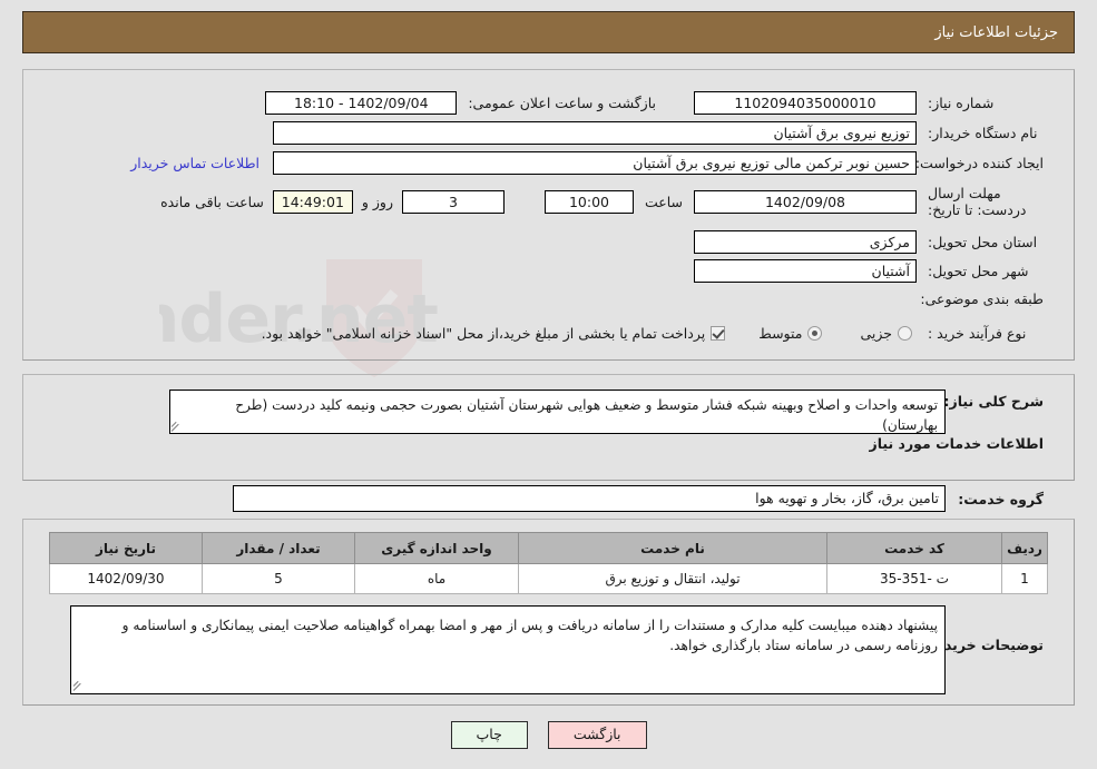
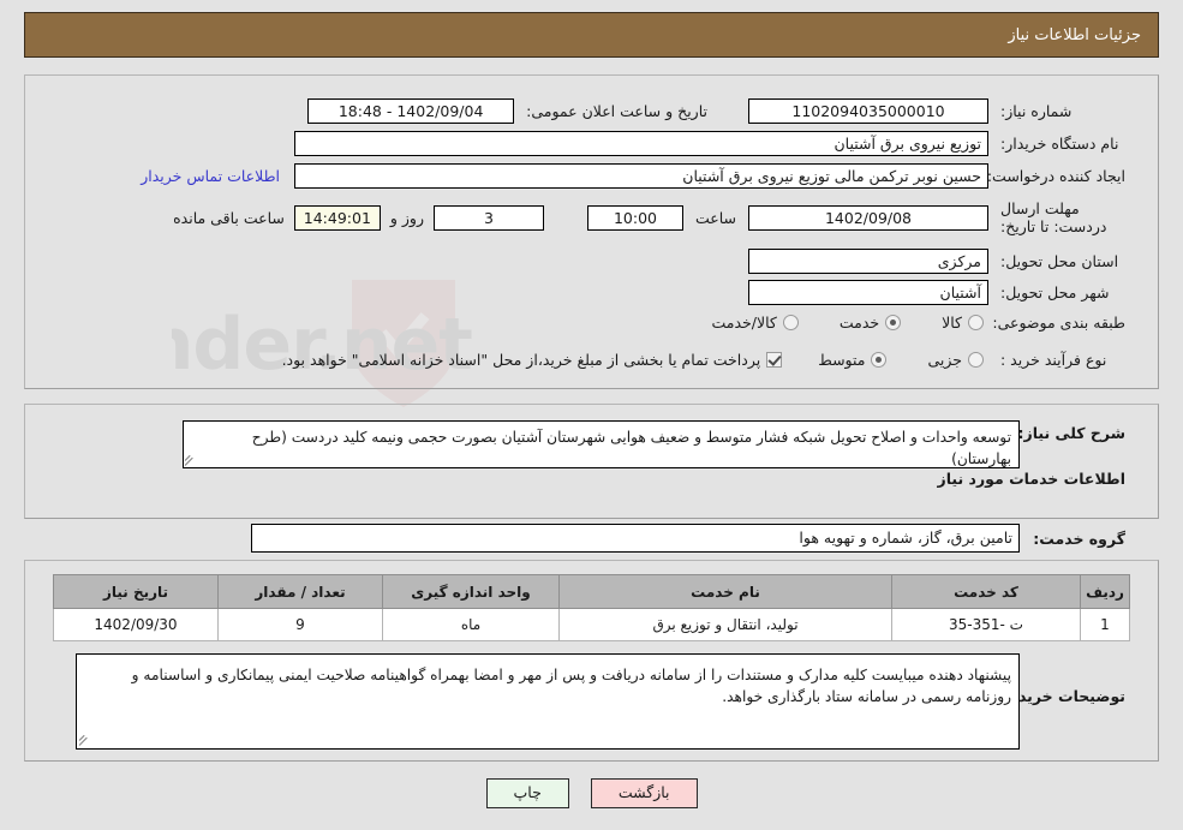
  جزئیات اطلاعات نیاز
  شماره نیاز:
  1102094035000010
- بازگشت و ساعت اعلان عمومی:
+ تاریخ و ساعت اعلان عمومی:
- 1402/09/04 - 18:10
+ 1402/09/04 - 18:48
  نام دستگاه خریدار:
  توزیع نیروی برق آشتیان
  ایجاد کننده درخواست:
  حسین نوبر ترکمن مالی توزیع نیروی برق آشتیان
  اطلاعات تماس خریدار
  مهلت ارسال دردست: تا تاریخ:
  1402/09/08
  ساعت
  10:00
  3
  روز و
  14:49:01
  ساعت باقی مانده
  استان محل تحویل:
  مرکزی
  شهر محل تحویل:
  آشتیان
  طبقه بندی موضوعی:
+ کالا
+ خدمت
+ کالا/خدمت
  نوع فرآیند خرید :
  جزیی
  متوسط
  پرداخت تمام یا بخشی از مبلغ خرید،از محل "اسناد خزانه اسلامی" خواهد بود.
  شرح کلی نیاز:
- توسعه واحدات و اصلاح وبهینه شبکه فشار متوسط و ضعیف هوایی شهرستان آشتیان بصورت حجمی ونیمه کلید دردست (طرح بهارستان)
+ توسعه واحدات و اصلاح تحویل شبکه فشار متوسط و ضعیف هوایی شهرستان آشتیان بصورت حجمی ونیمه کلید دردست (طرح بهارستان)
  اطلاعات خدمات مورد نیاز
  گروه خدمت:
- تامین برق، گاز، بخار و تهویه هوا
+ تامین برق، گاز، شماره و تهویه هوا
  ردیف	کد خدمت	نام خدمت	واحد اندازه گیری	تعداد / مقدار	تاریخ نیاز
- 1	ت -351-35	تولید، انتقال و توزیع برق	ماه	5	1402/09/30
+ 1	ت -351-35	تولید، انتقال و توزیع برق	ماه	9	1402/09/30
  توضیحات خرید
  پیشنهاد دهنده میبایست کلیه مدارک و مستندات را از سامانه دریافت و پس از مهر و امضا بهمراه گواهینامه صلاحیت ایمنی پیمانکاری و اساسنامه و روزنامه رسمی در سامانه ستاد بارگذاری خواهد.
  بازگشت
  چاپ
